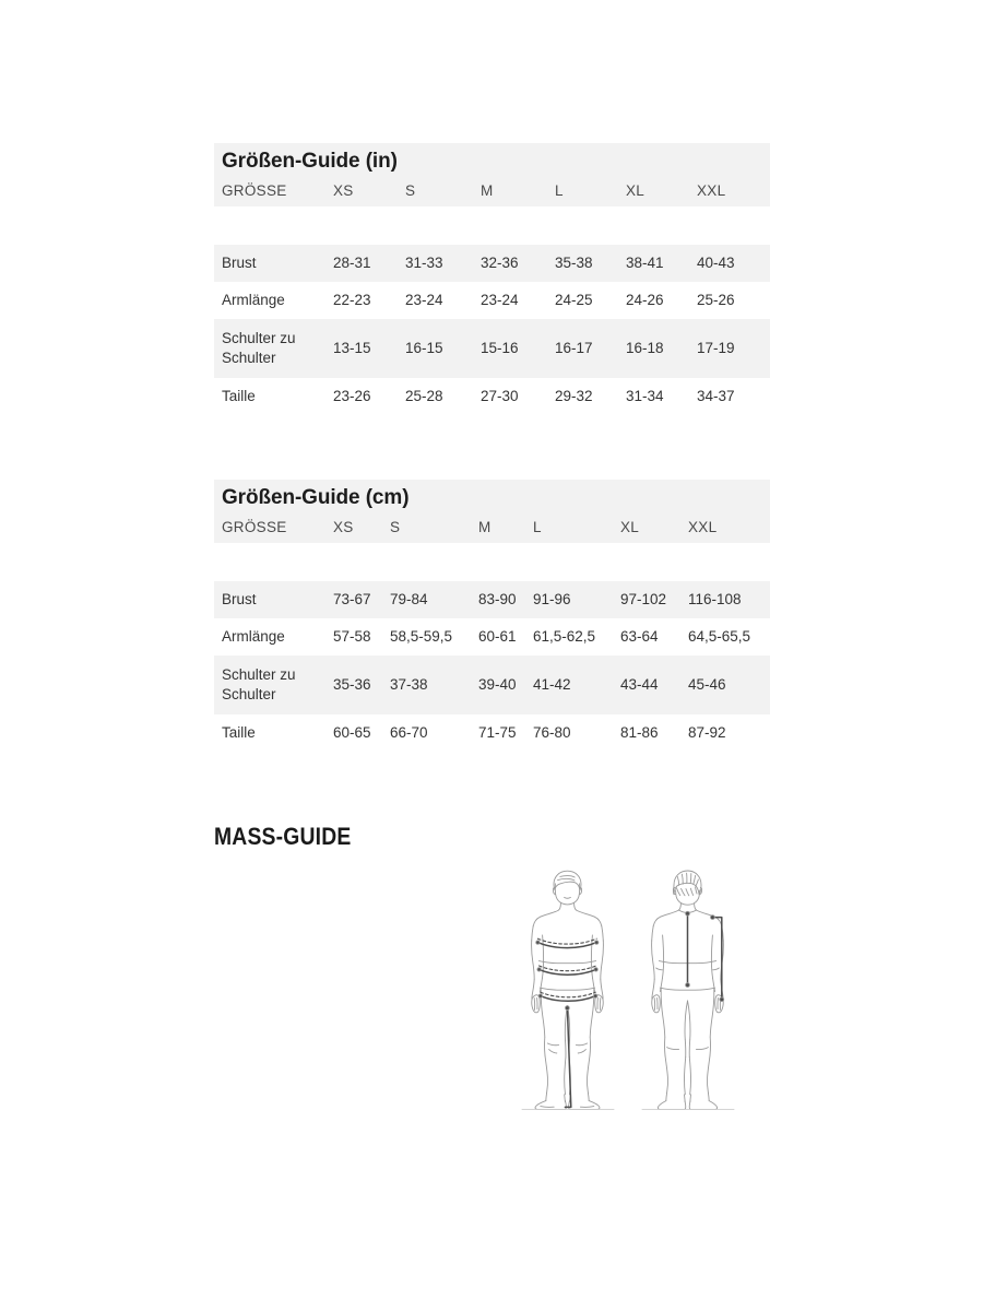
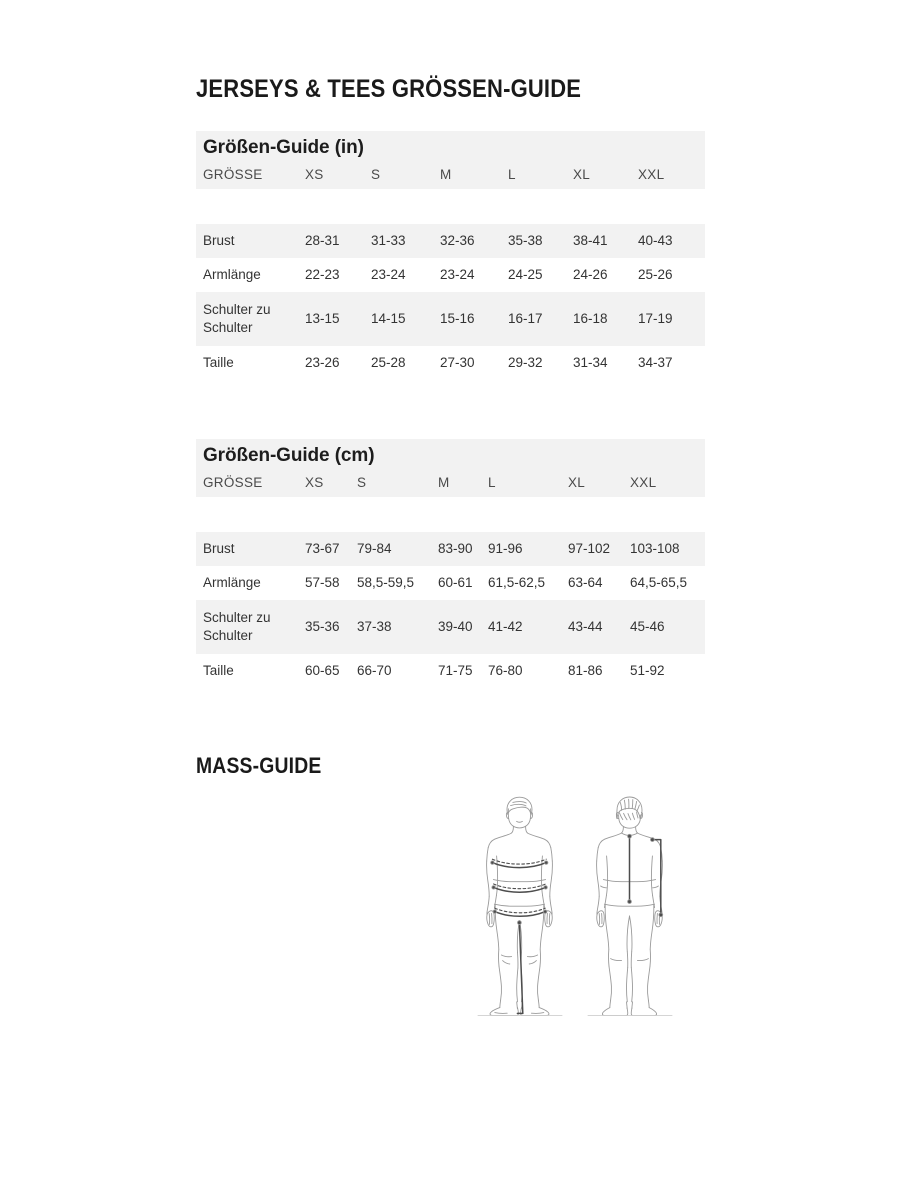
+ JERSEYS & TEES GRÖSSEN-GUIDE
  Größen-Guide (in)
  GRÖSSE
  XS
  S
  M
  L
  XL
  XXL
  Brust
  28-31
  31-33
  32-36
  35-38
  38-41
  40-43
  Armlänge
  22-23
  23-24
  23-24
  24-25
  24-26
  25-26
  Schulter zu Schulter
  13-15
- 16-15
+ 14-15
  15-16
  16-17
  16-18
  17-19
  Taille
  23-26
  25-28
  27-30
  29-32
  31-34
  34-37
  Größen-Guide (cm)
  GRÖSSE
  XS
  S
  M
  L
  XL
  XXL
  Brust
  73-67
  79-84
  83-90
  91-96
  97-102
- 116-108
+ 103-108
  Armlänge
  57-58
  58,5-59,5
  60-61
  61,5-62,5
  63-64
  64,5-65,5
  Schulter zu Schulter
  35-36
  37-38
  39-40
  41-42
  43-44
  45-46
  Taille
  60-65
  66-70
  71-75
  76-80
  81-86
- 87-92
+ 51-92
  MASS-GUIDE
